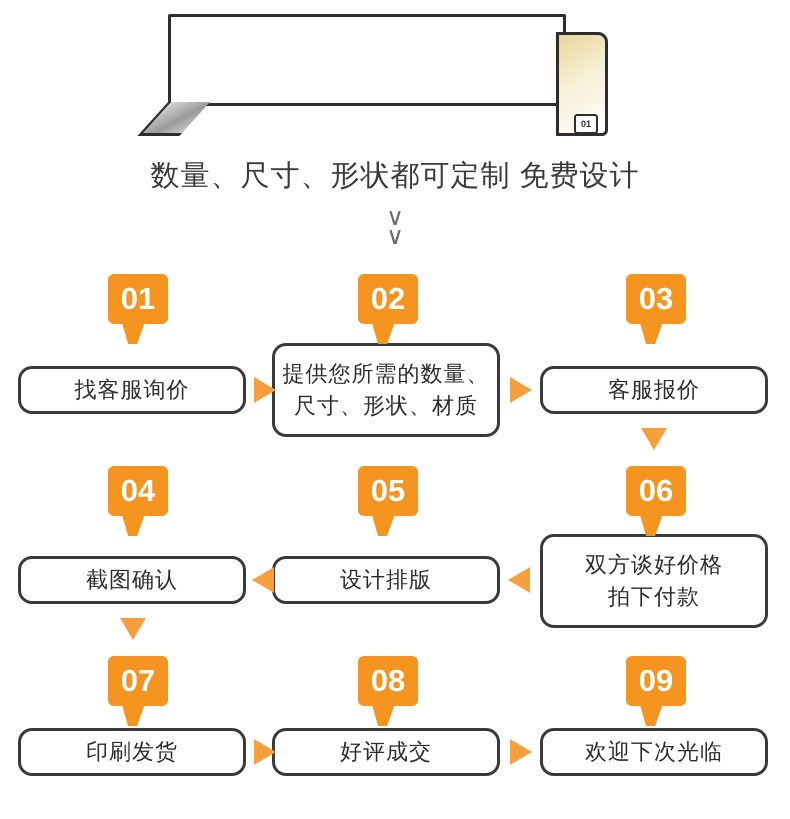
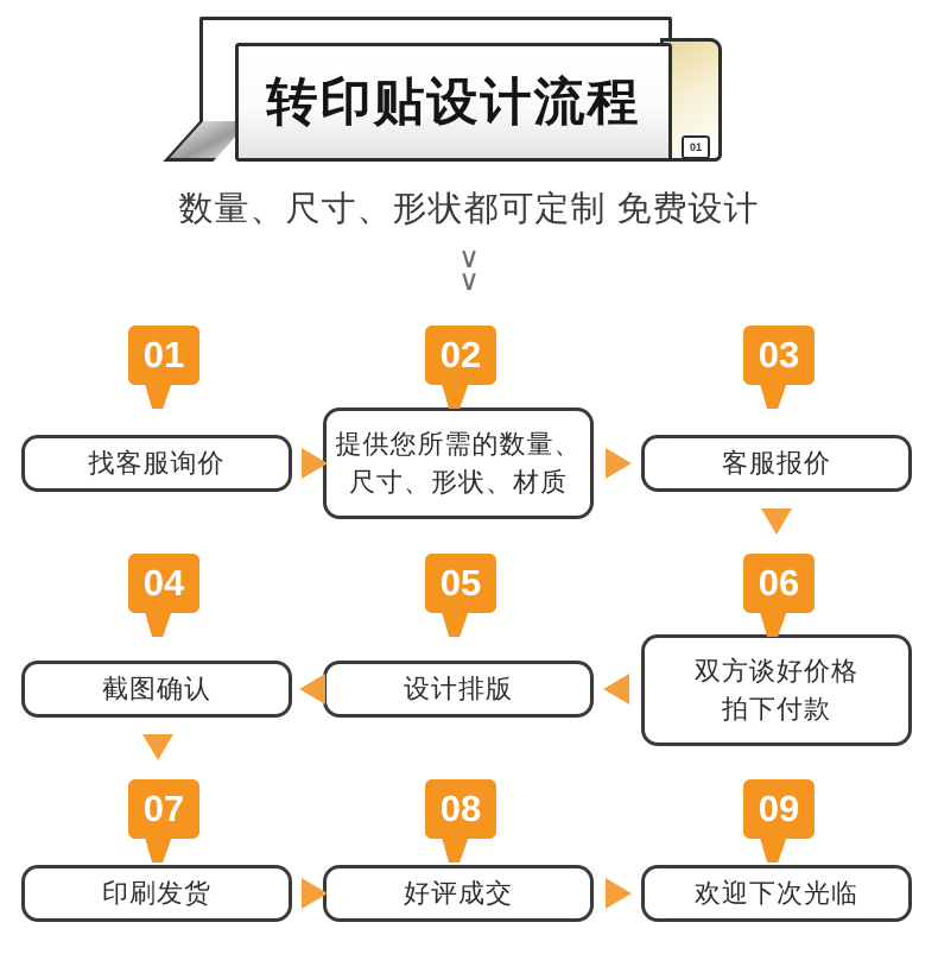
+ 转印贴设计流程
  01
  数量、尺寸、形状都可定制 免费设计
  ∨
  ∨
  01
  找客服询价
  02
  提供您所需的数量、
  尺寸、形状、材质
  03
  客服报价
  04
  截图确认
  05
  设计排版
  06
  双方谈好价格
  拍下付款
  07
  印刷发货
  08
  好评成交
  09
  欢迎下次光临
